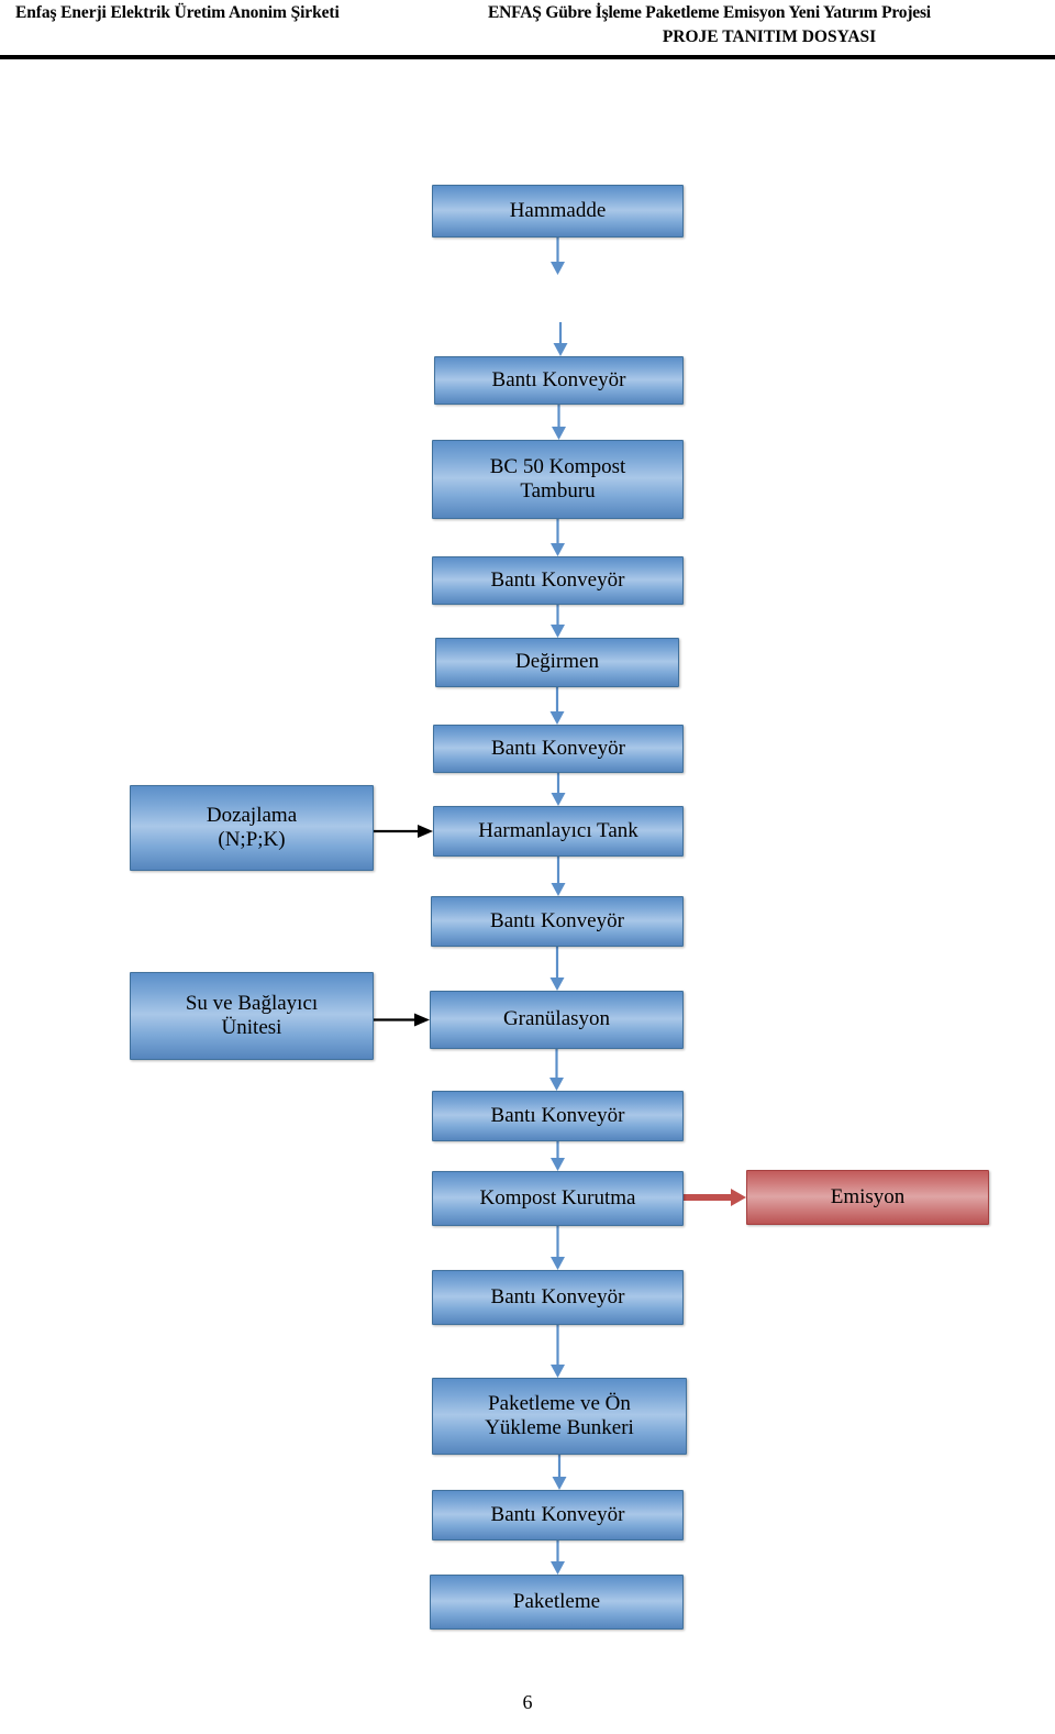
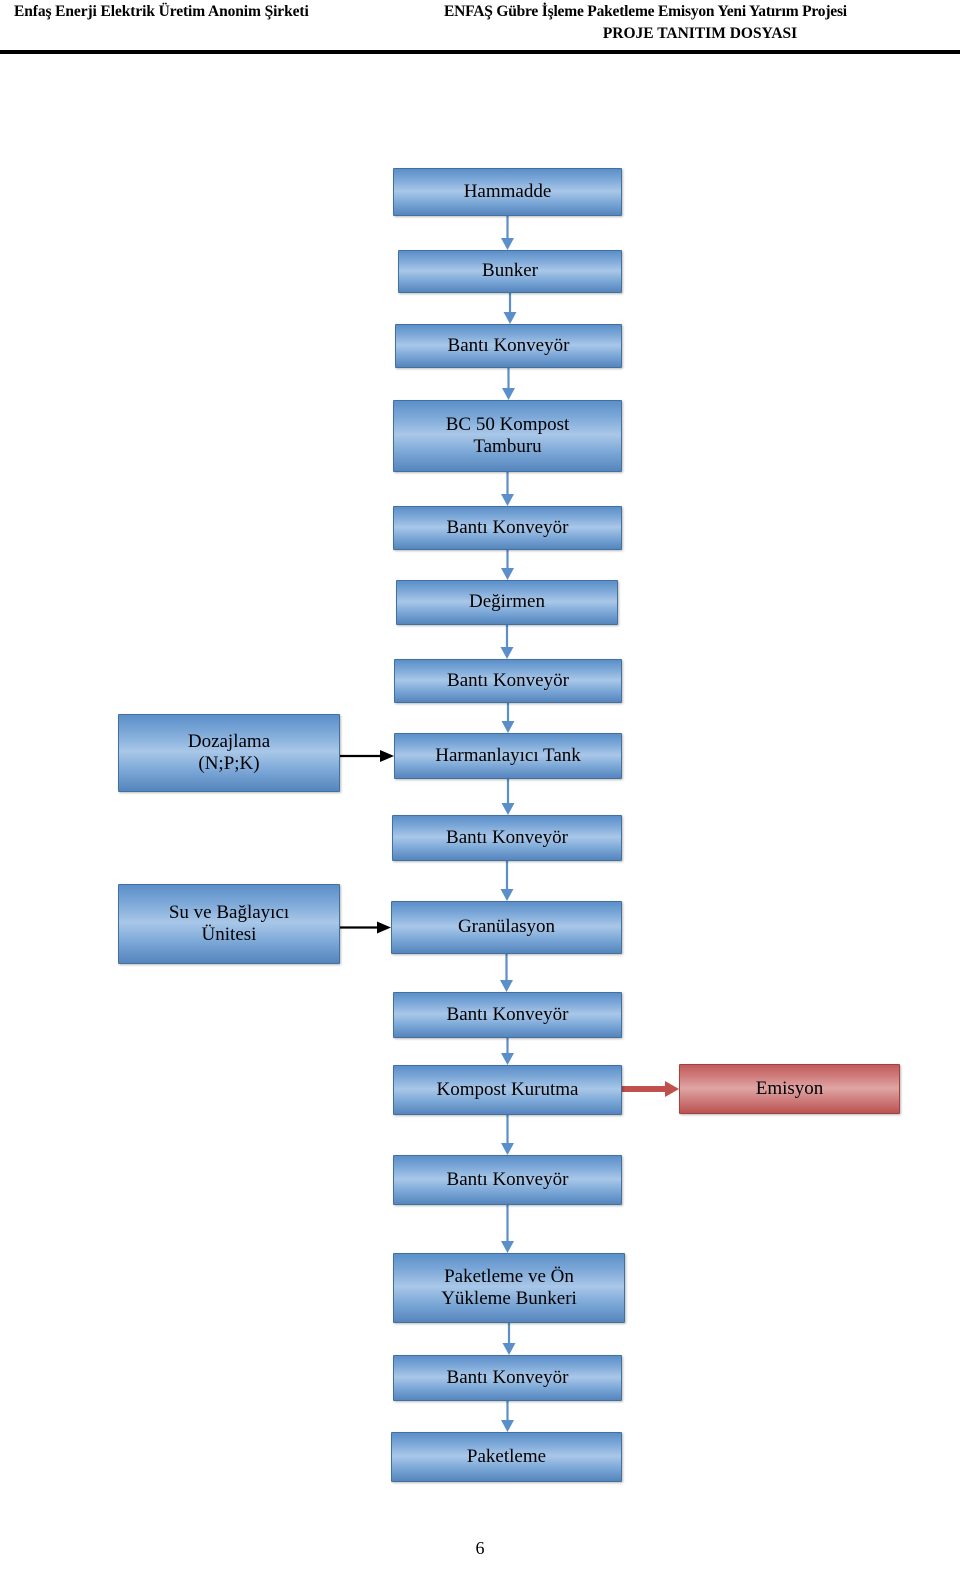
  Enfaş Enerji Elektrik Üretim Anonim Şirketi
  ENFAŞ Gübre İşleme Paketleme Emisyon Yeni Yatırım Projesi
  PROJE TANITIM DOSYASI
  Hammadde
+ Bunker
  Bantı Konveyör
  BC 50 Kompost
  Tamburu
  Bantı Konveyör
  Değirmen
  Bantı Konveyör
  Harmanlayıcı Tank
  Bantı Konveyör
  Granülasyon
  Bantı Konveyör
  Kompost Kurutma
  Bantı Konveyör
  Paketleme ve Ön
  Yükleme Bunkeri
  Bantı Konveyör
  Paketleme
  Dozajlama
  (N;P;K)
  Su ve Bağlayıcı
  Ünitesi
  Emisyon
  6
